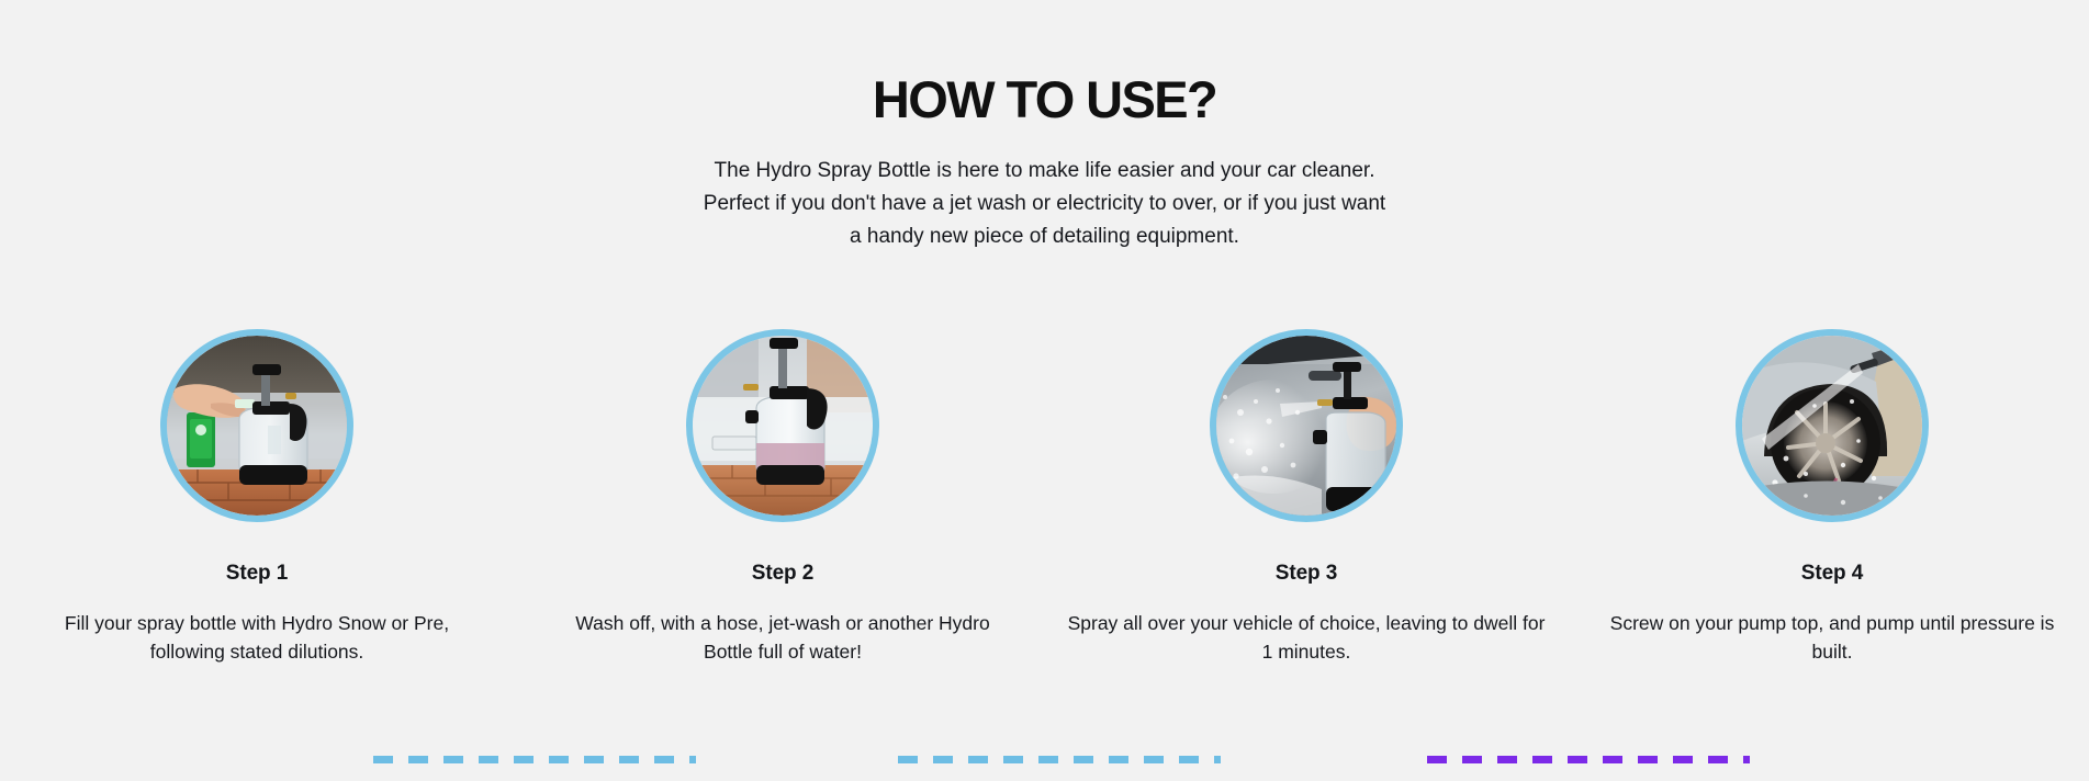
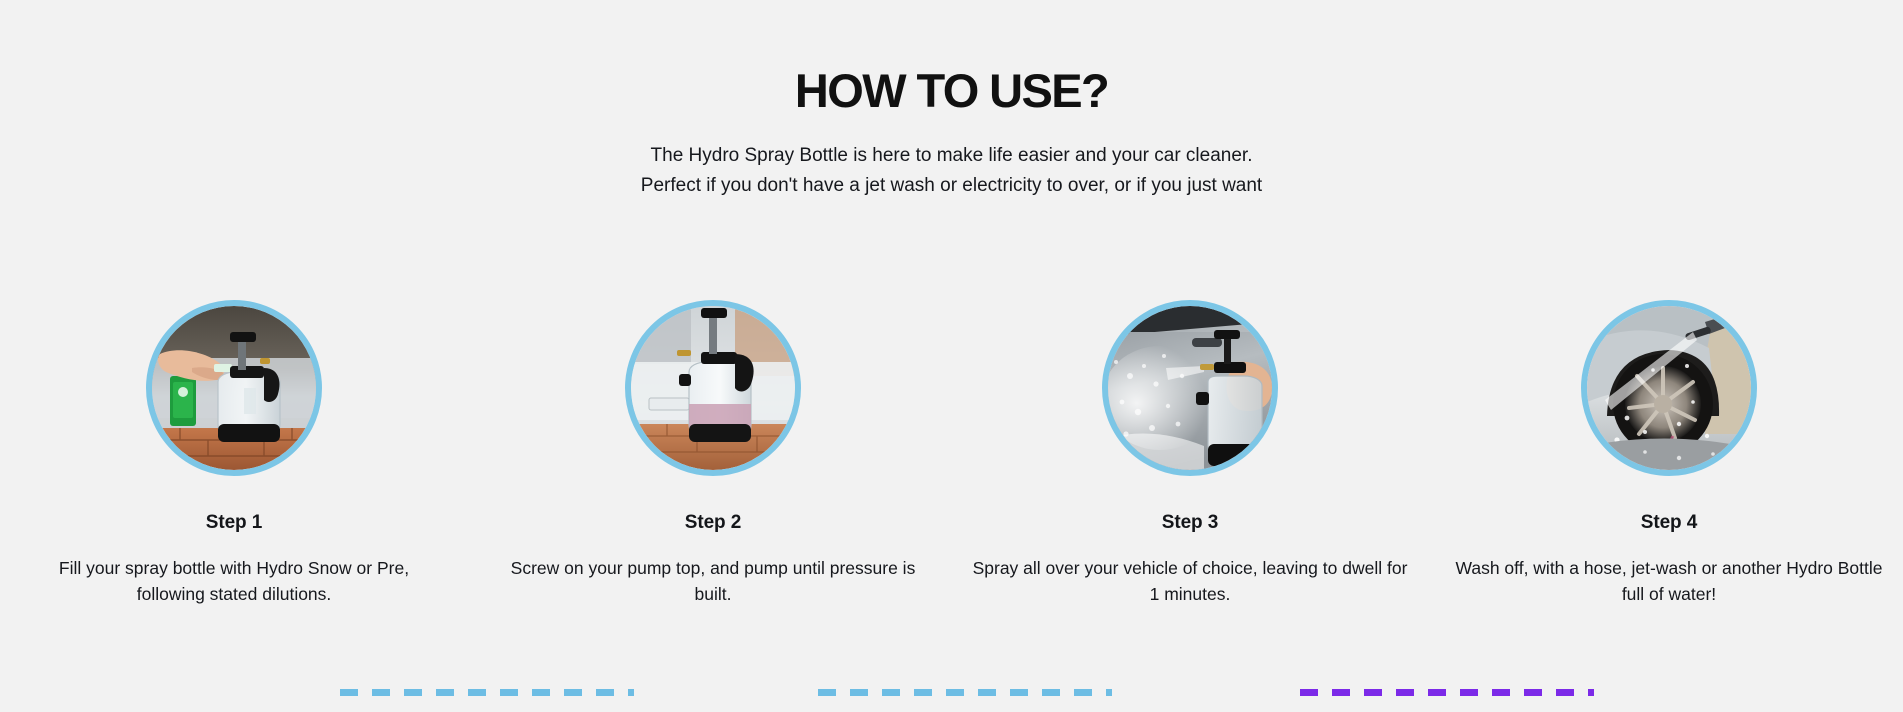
  HOW TO USE?
  The Hydro Spray Bottle is here to make life easier and your car cleaner.
  Perfect if you don't have a jet wash or electricity to over, or if you just want
- a handy new piece of detailing equipment.
  Step 1
  Fill your spray bottle with Hydro Snow or Pre, following stated dilutions.
  Step 2
- Wash off, with a hose, jet-wash or another Hydro Bottle full of water!
+ Screw on your pump top, and pump until pressure is built.
  Step 3
  Spray all over your vehicle of choice, leaving to dwell for 1 minutes.
  Step 4
- Screw on your pump top, and pump until pressure is built.
+ Wash off, with a hose, jet-wash or another Hydro Bottle full of water!
